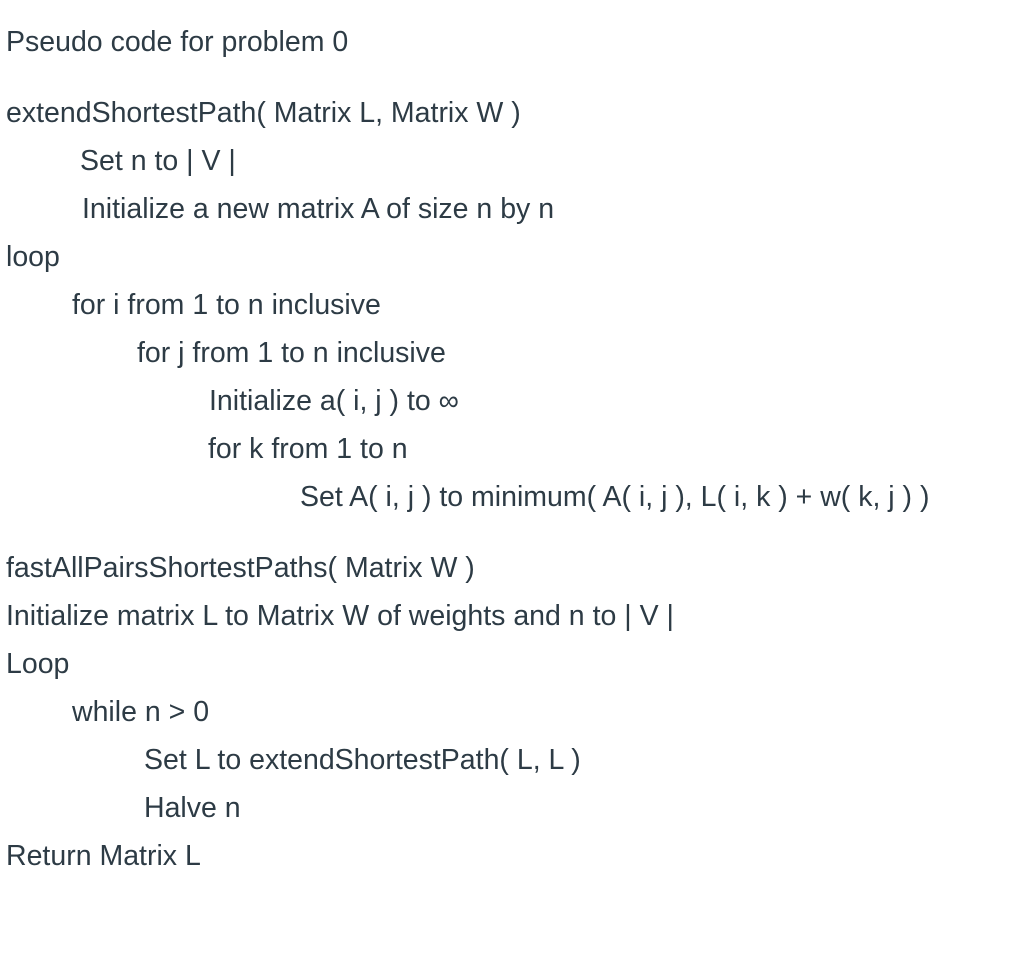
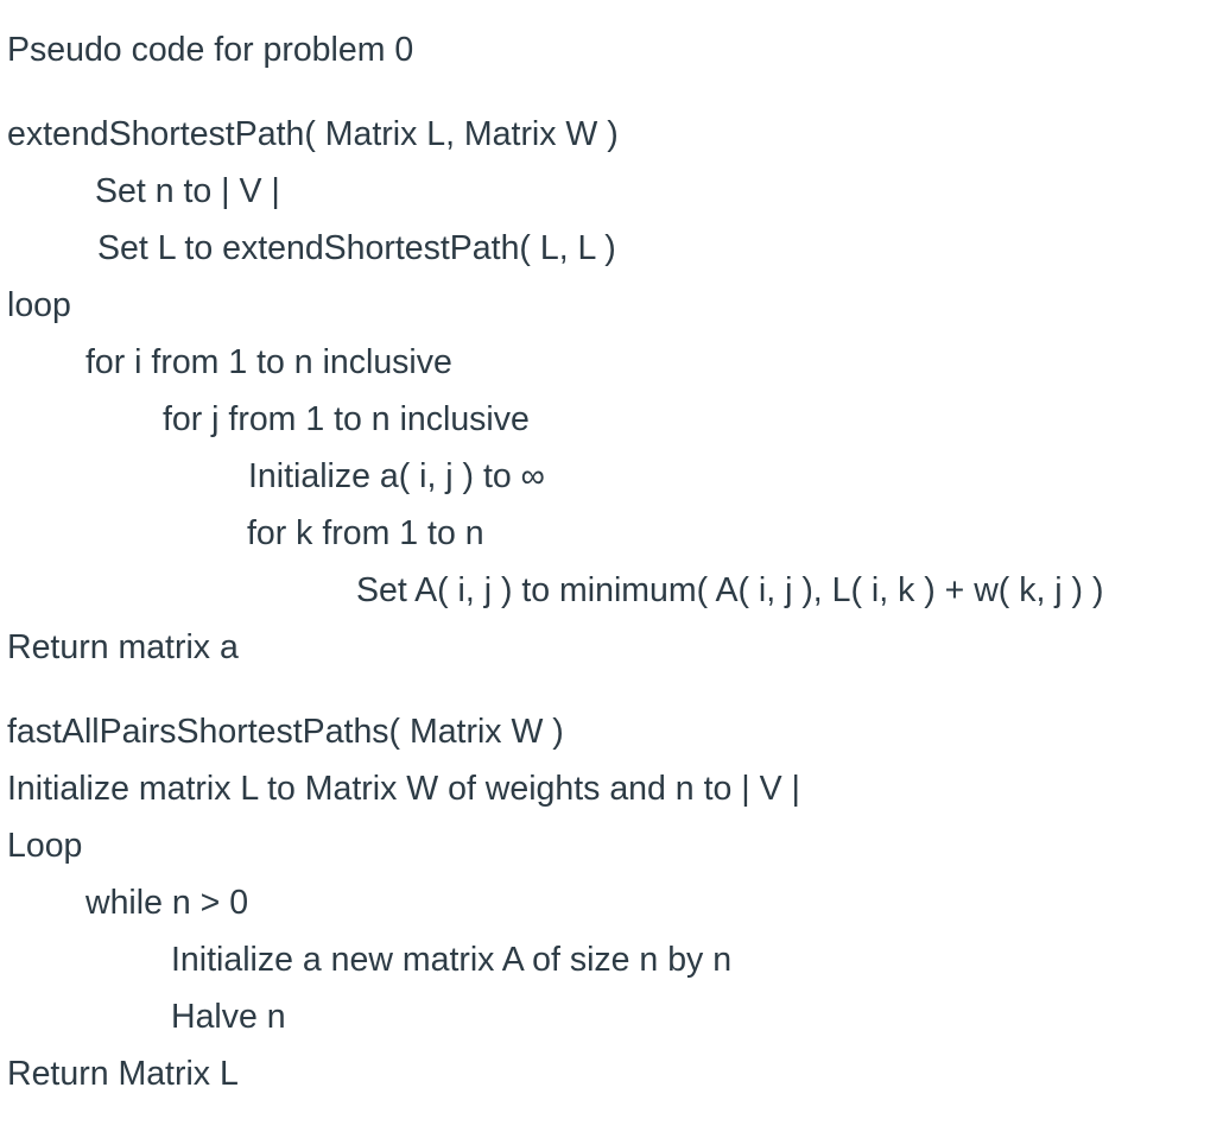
  Pseudo code for problem 0
  extendShortestPath( Matrix L, Matrix W )
  Set n to | V |
- Initialize a new matrix A of size n by n
+ Set L to extendShortestPath( L, L )
  loop
  for i from 1 to n inclusive
  for j from 1 to n inclusive
  Initialize a( i, j ) to ∞
  for k from 1 to n
  Set A( i, j ) to minimum( A( i, j ), L( i, k ) + w( k, j ) )
+ Return matrix a
  fastAllPairsShortestPaths( Matrix W )
  Initialize matrix L to Matrix W of weights and n to | V |
  Loop
  while n > 0
- Set L to extendShortestPath( L, L )
+ Initialize a new matrix A of size n by n
  Halve n
  Return Matrix L
